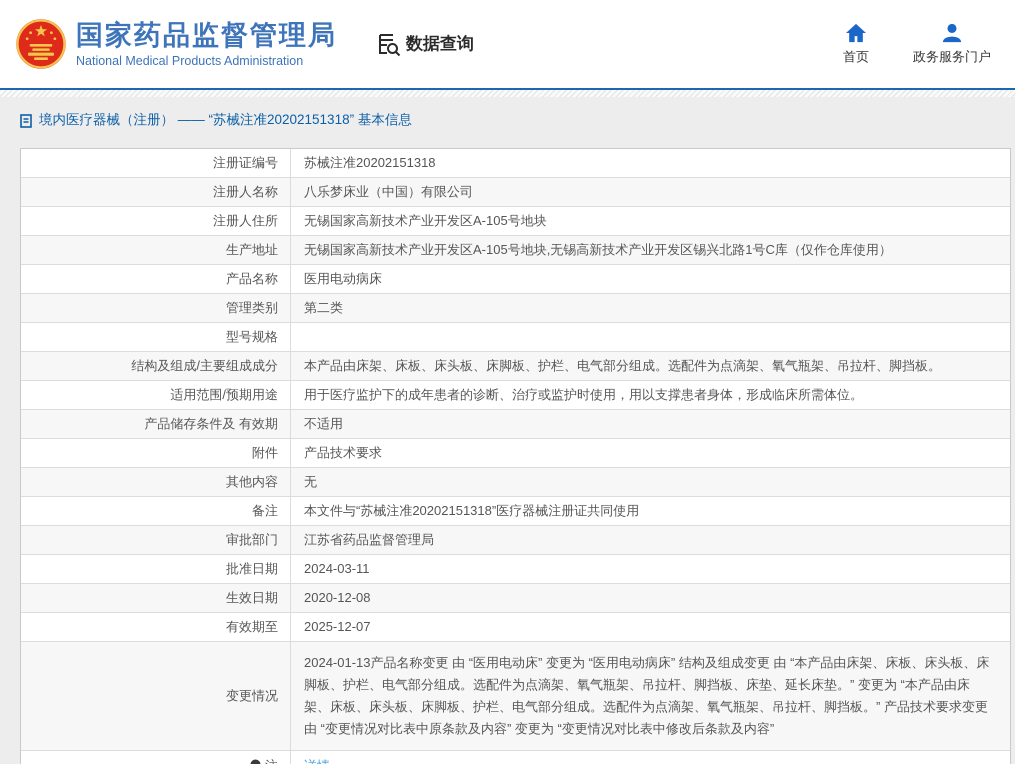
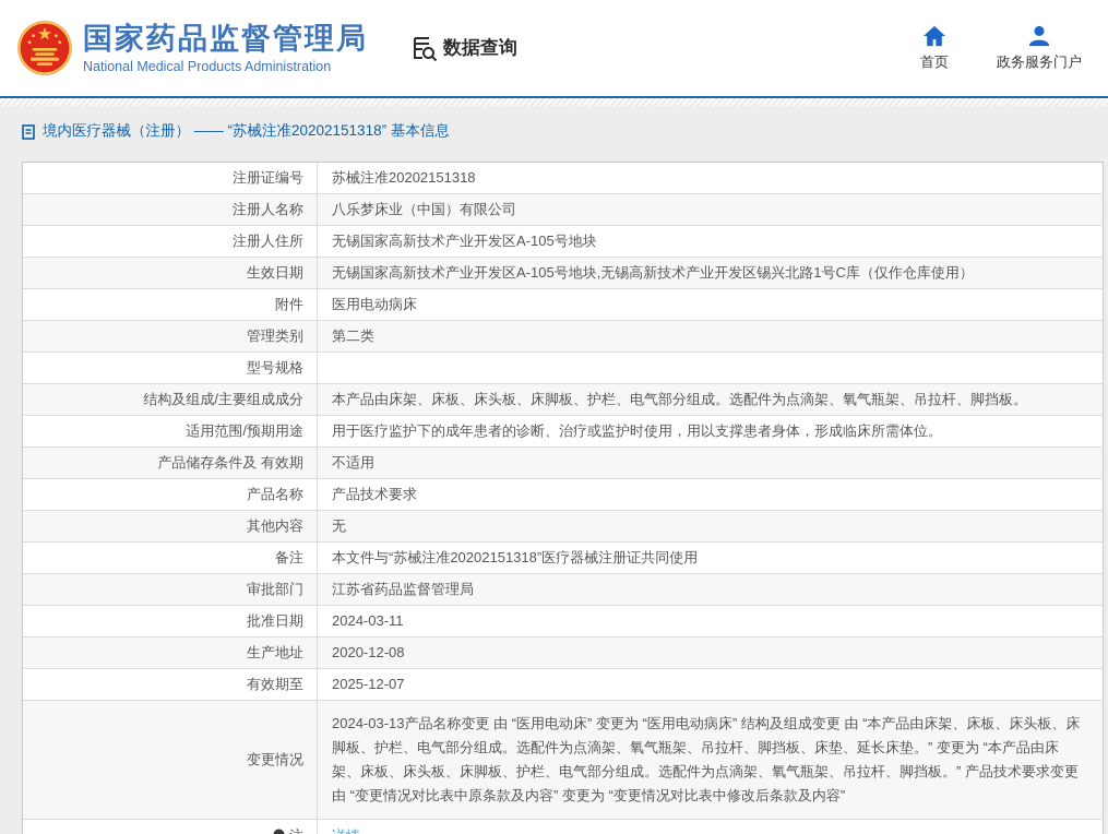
  国家药品监督管理局
  National Medical Products Administration
  数据查询
  首页
  政务服务门户
  境内医疗器械（注册） —— “苏械注准20202151318” 基本信息
  注册证编号
  苏械注准20202151318
  注册人名称
  八乐梦床业（中国）有限公司
  注册人住所
  无锡国家高新技术产业开发区A-105号地块
- 生产地址
+ 生效日期
  无锡国家高新技术产业开发区A-105号地块,无锡高新技术产业开发区锡兴北路1号C库（仅作仓库使用）
- 产品名称
+ 附件
  医用电动病床
  管理类别
  第二类
  型号规格
  结构及组成/主要组成成分
  本产品由床架、床板、床头板、床脚板、护栏、电气部分组成。选配件为点滴架、氧气瓶架、吊拉杆、脚挡板。
  适用范围/预期用途
  用于医疗监护下的成年患者的诊断、治疗或监护时使用，用以支撑患者身体，形成临床所需体位。
  产品储存条件及 有效期
  不适用
- 附件
+ 产品名称
  产品技术要求
  其他内容
  无
  备注
  本文件与“苏械注准20202151318”医疗器械注册证共同使用
  审批部门
  江苏省药品监督管理局
  批准日期
  2024-03-11
- 生效日期
+ 生产地址
  2020-12-08
  有效期至
  2025-12-07
  变更情况
- 2024-01-13产品名称变更 由 “医用电动床” 变更为 “医用电动病床” 结构及组成变更 由 “本产品由床架、床板、床头板、床脚板、护栏、电气部分组成。选配件为点滴架、氧气瓶架、吊拉杆、脚挡板、床垫、延长床垫。” 变更为 “本产品由床架、床板、床头板、床脚板、护栏、电气部分组成。选配件为点滴架、氧气瓶架、吊拉杆、脚挡板。” 产品技术要求变更 由 “变更情况对比表中原条款及内容” 变更为 “变更情况对比表中修改后条款及内容”
+ 2024-03-13产品名称变更 由 “医用电动床” 变更为 “医用电动病床” 结构及组成变更 由 “本产品由床架、床板、床头板、床脚板、护栏、电气部分组成。选配件为点滴架、氧气瓶架、吊拉杆、脚挡板、床垫、延长床垫。” 变更为 “本产品由床架、床板、床头板、床脚板、护栏、电气部分组成。选配件为点滴架、氧气瓶架、吊拉杆、脚挡板。” 产品技术要求变更 由 “变更情况对比表中原条款及内容” 变更为 “变更情况对比表中修改后条款及内容”
